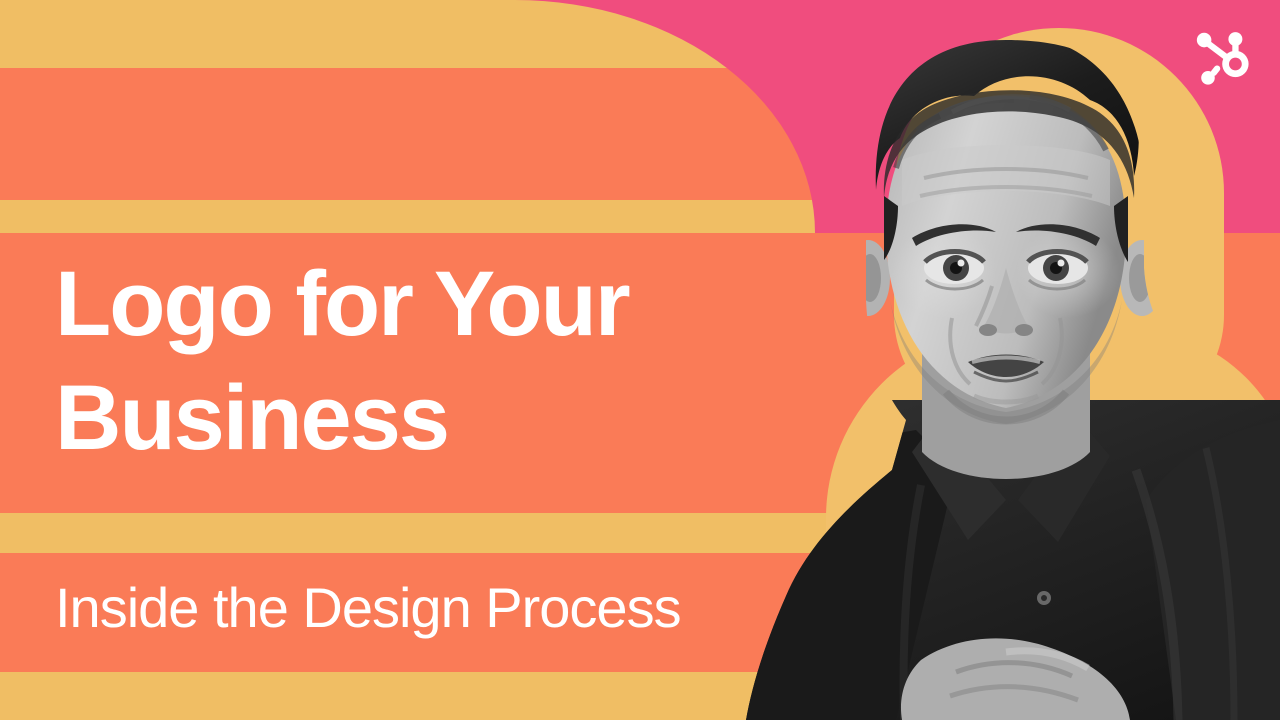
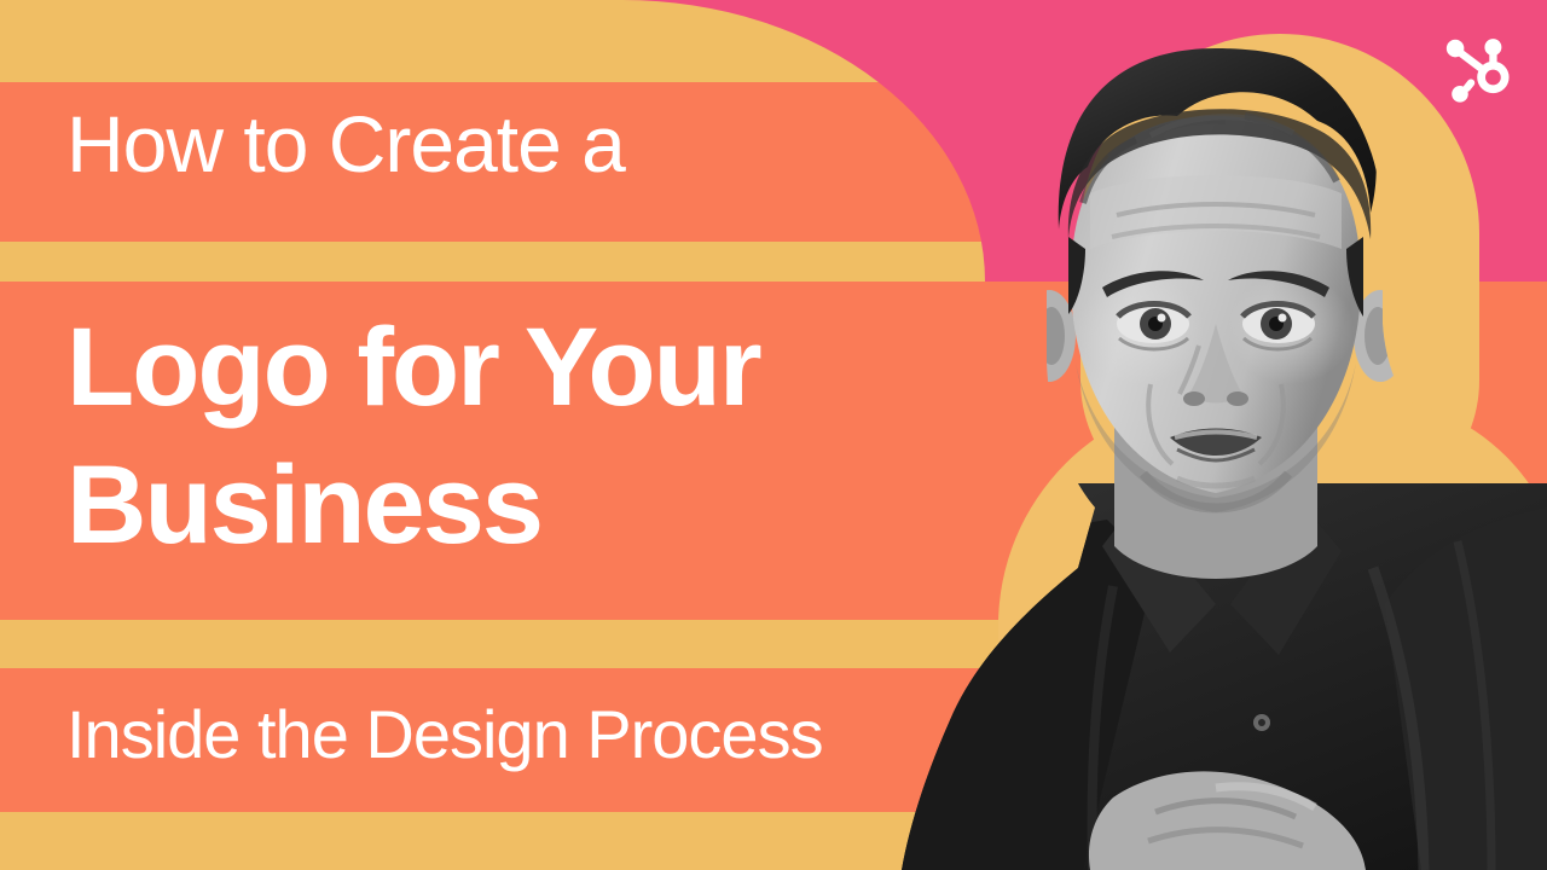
+ How to Create a
  Logo for Your
  Business
  Inside the Design Process
